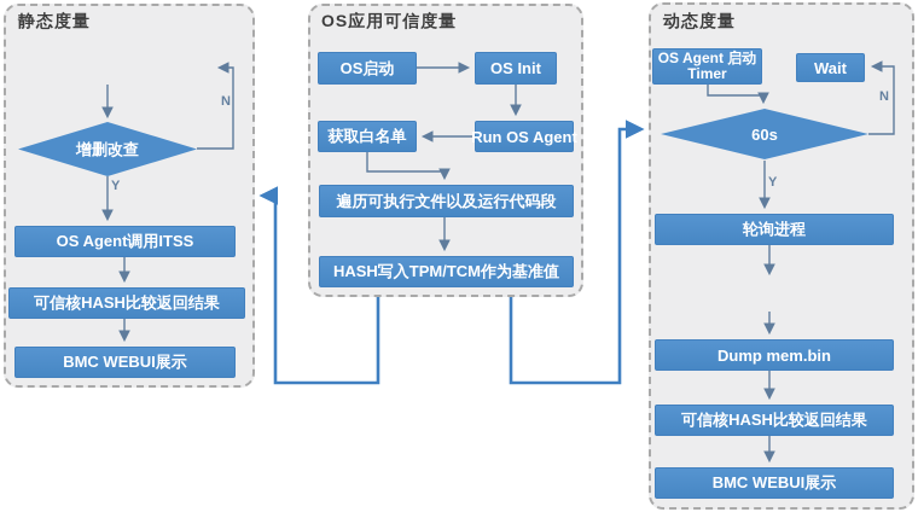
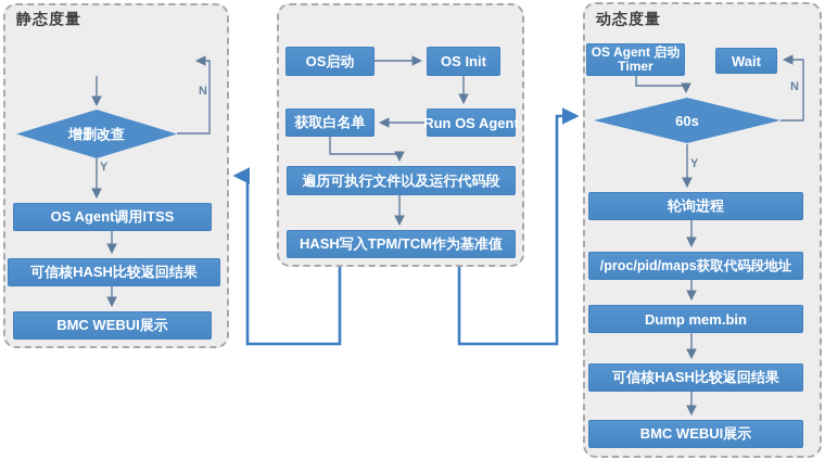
  静态度量
- OS应用可信度量
  动态度量
  增删改查
  OS Agent调用ITSS
  可信核HASH比较返回结果
  BMC WEBUI展示
  OS启动
  OS Init
  获取白名单
  Run OS Agen
  遍历可执行文件以及运行代码段
  HASH写入TPM/TCM作为基准值
  OS Agent 启动
  Timer
  Wait
  60s
  轮询进程
+ /proc/pid/maps获取代码段地址
  Dump mem.bin
  可信核HASH比较返回结果
  BMC WEBUI展示
  N
  Y
  N
  Y
